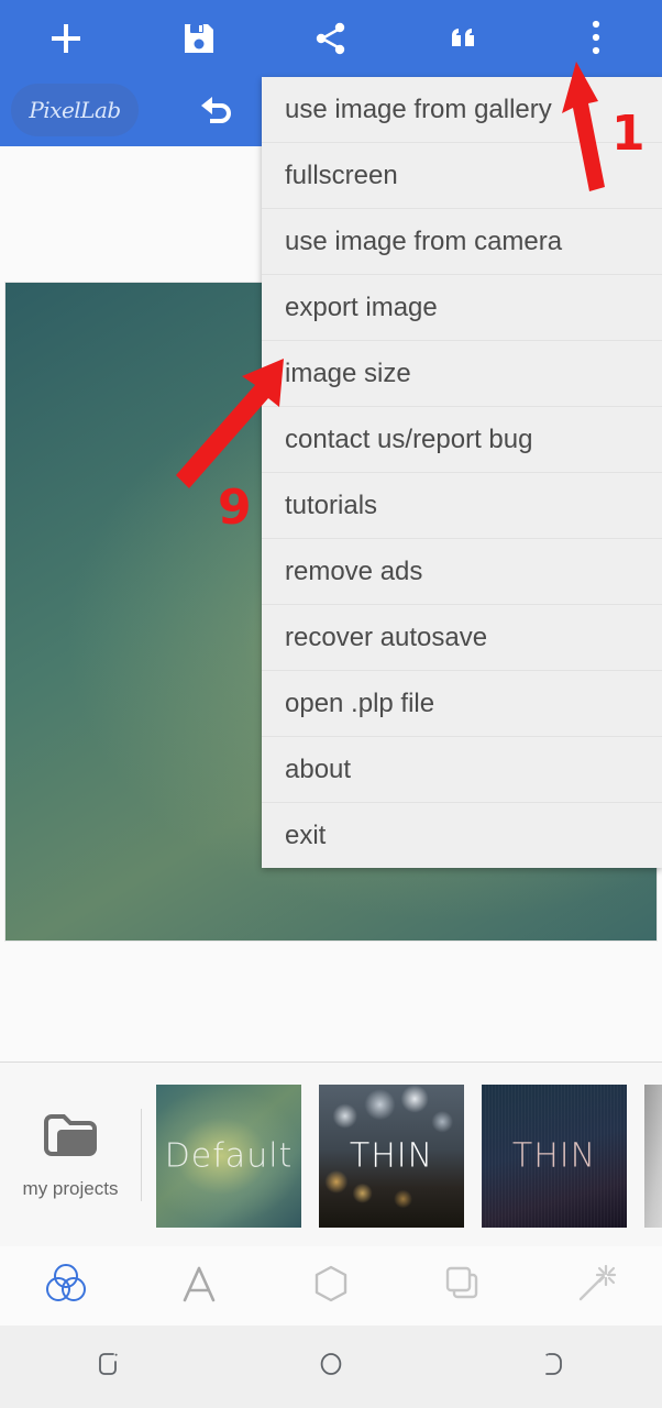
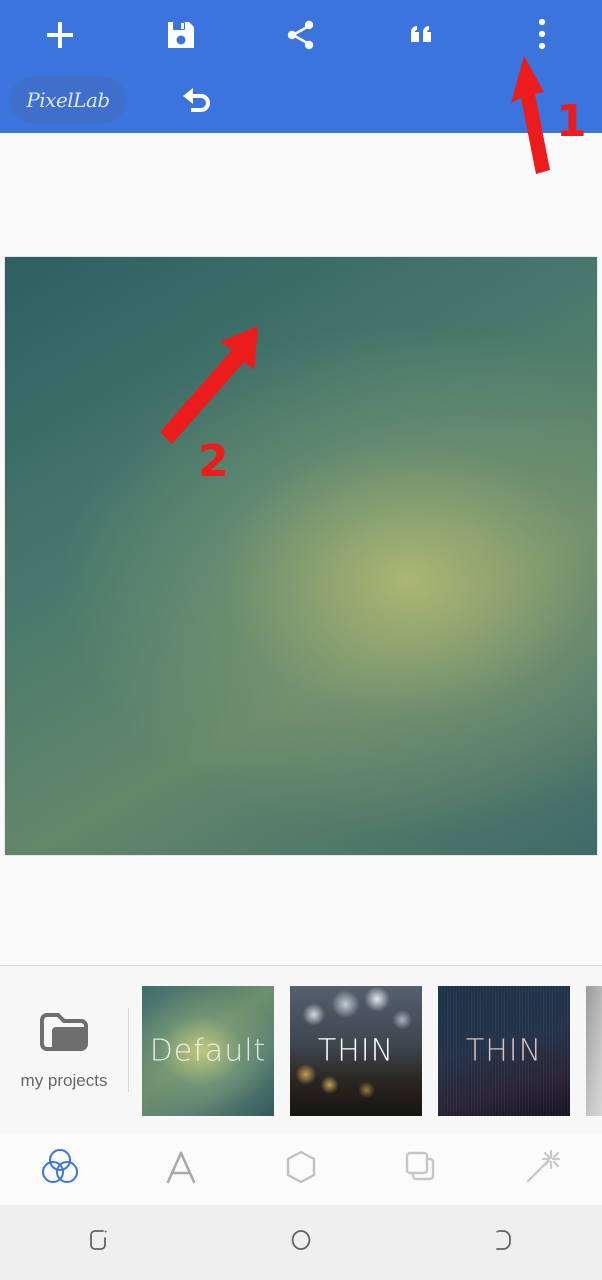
  PixelLab
- use image from gallery
- fullscreen
- use image from camera
- export image
- image size
- contact us/report bug
- tutorials
- remove ads
- recover autosave
- open .plp file
- about
- exit
  my projects
  Default
  THIN
  THIN
  1
- 9
+ 2
